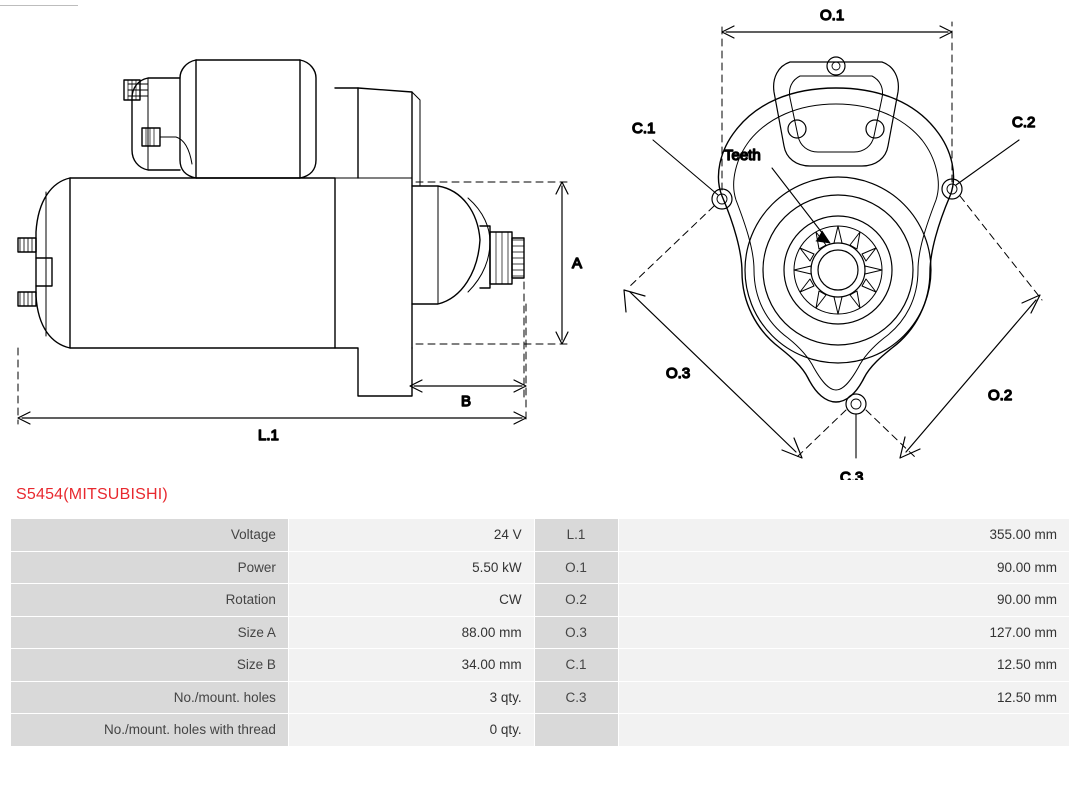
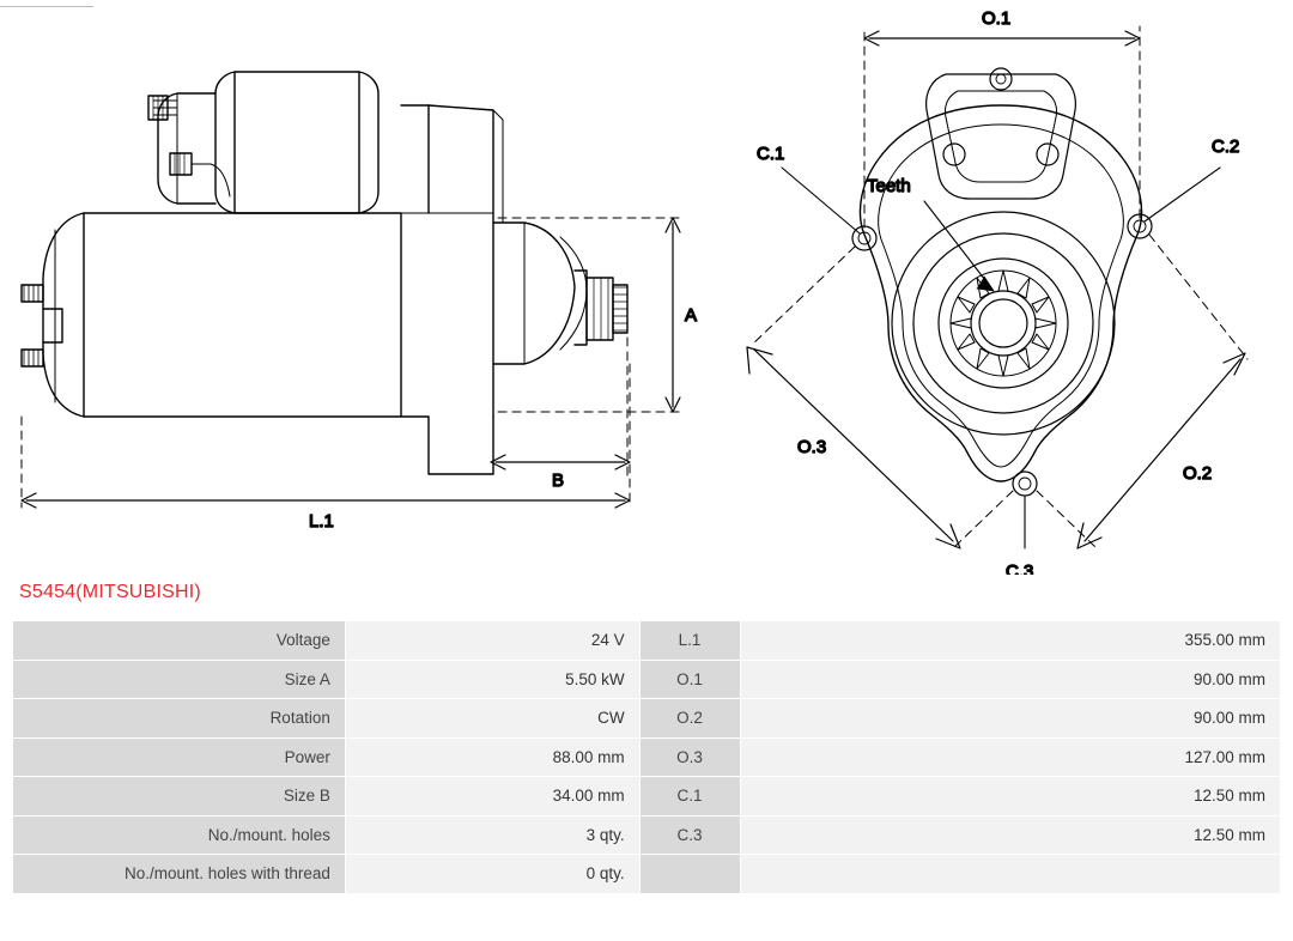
  A
  B
  L.1
  O.1
  O.2
  O.3
  C.1
  C.2
  C.3
  Teeth
  S5454(MITSUBISHI)
  Voltage	24 V	L.1	355.00 mm
- Power	5.50 kW	O.1	90.00 mm
+ Size A	5.50 kW	O.1	90.00 mm
  Rotation	CW	O.2	90.00 mm
- Size A	88.00 mm	O.3	127.00 mm
+ Power	88.00 mm	O.3	127.00 mm
  Size B	34.00 mm	C.1	12.50 mm
  No./mount. holes	3 qty.	C.3	12.50 mm
  No./mount. holes with thread	0 qty.
